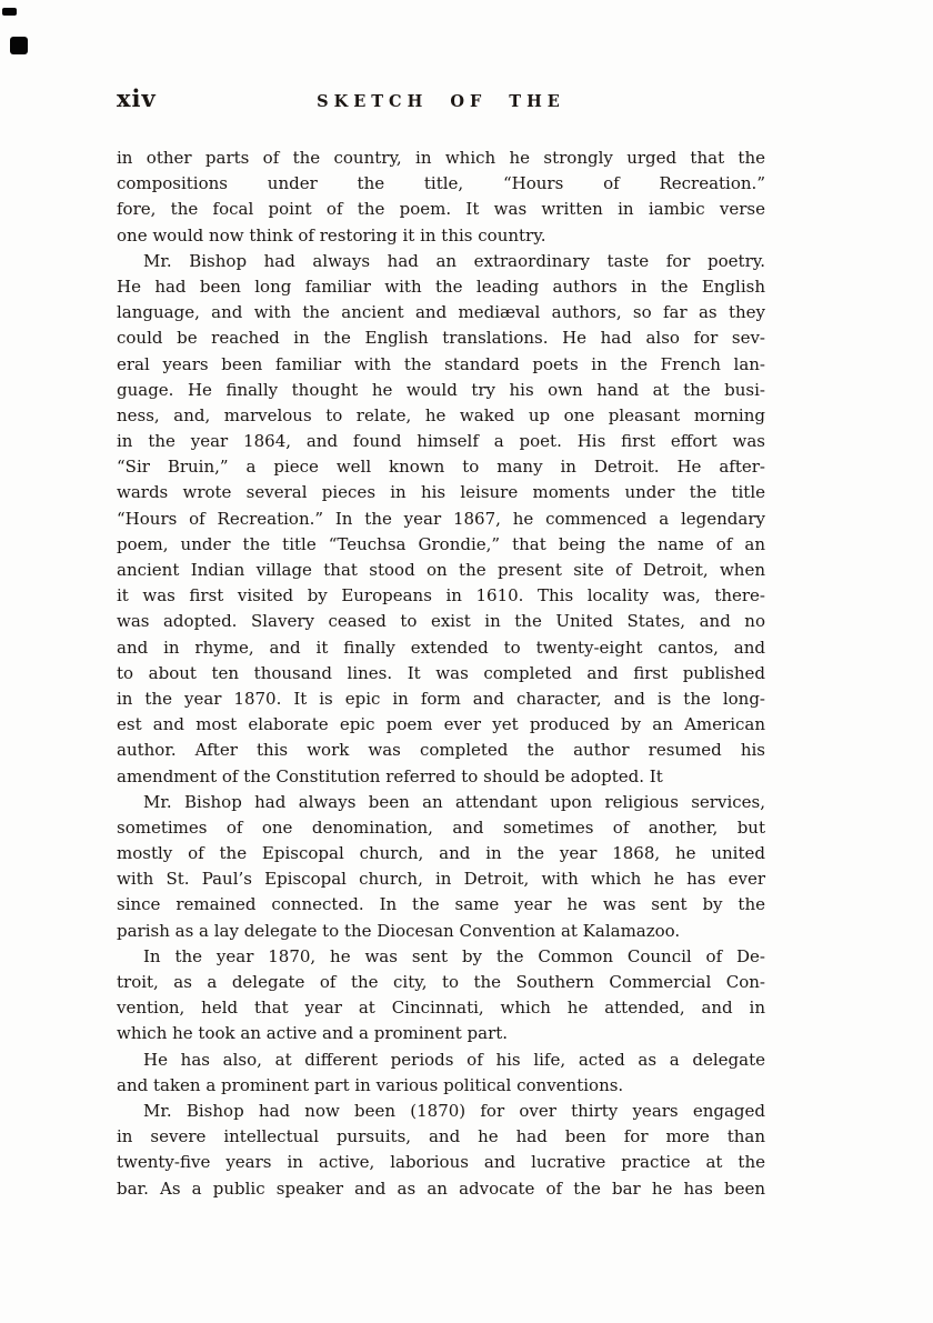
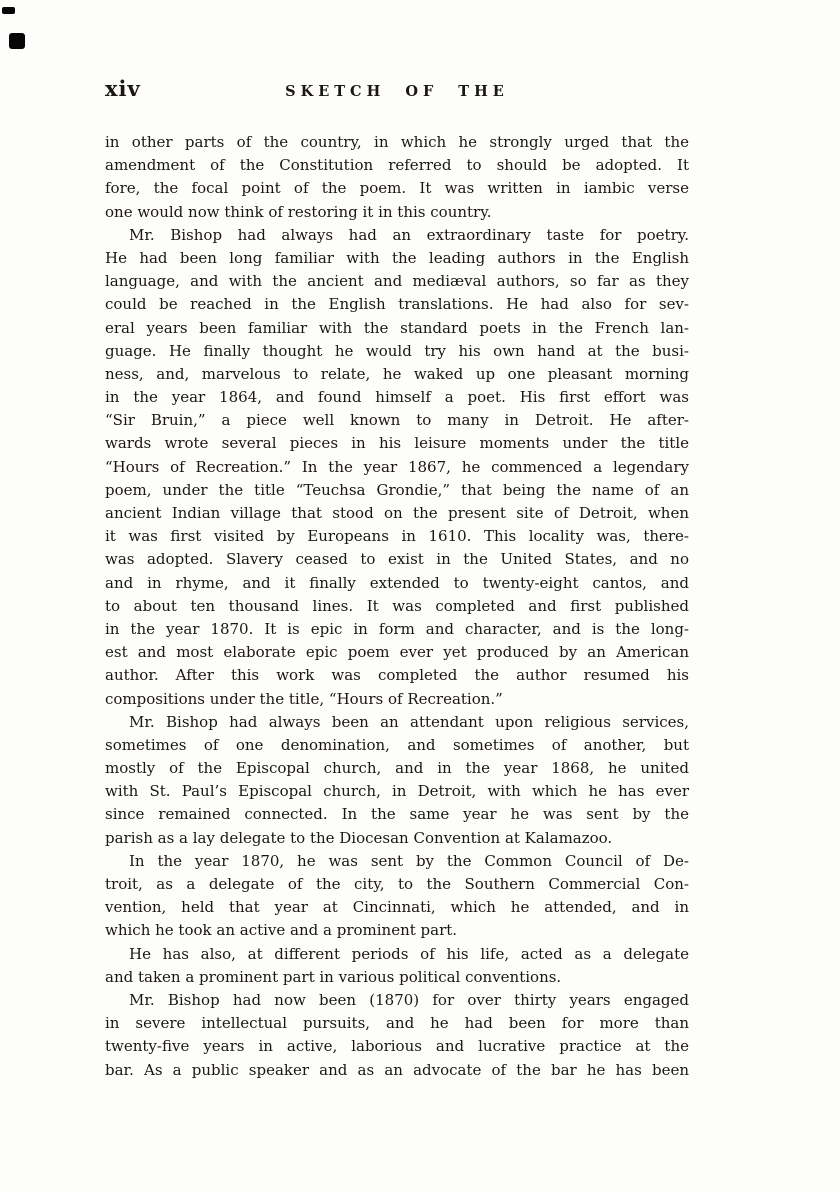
  xiv
  SKETCH OF THE
  in other parts of the country, in which he strongly urged that the
- compositions under the title, “Hours of Recreation.”
+ amendment of the Constitution referred to should be adopted. It
  fore, the focal point of the poem. It was written in iambic verse
  one would now think of restoring it in this country.
  Mr. Bishop had always had an extraordinary taste for poetry.
  He had been long familiar with the leading authors in the English
  language, and with the ancient and mediæval authors, so far as they
  could be reached in the English translations. He had also for sev-
  eral years been familiar with the standard poets in the French lan-
  guage. He finally thought he would try his own hand at the busi-
  ness, and, marvelous to relate, he waked up one pleasant morning
  in the year 1864, and found himself a poet. His first effort was
  “Sir Bruin,” a piece well known to many in Detroit. He after-
  wards wrote several pieces in his leisure moments under the title
  “Hours of Recreation.” In the year 1867, he commenced a legendary
  poem, under the title “Teuchsa Grondie,” that being the name of an
  ancient Indian village that stood on the present site of Detroit, when
  it was first visited by Europeans in 1610. This locality was, there-
  was adopted. Slavery ceased to exist in the United States, and no
  and in rhyme, and it finally extended to twenty-eight cantos, and
  to about ten thousand lines. It was completed and first published
  in the year 1870. It is epic in form and character, and is the long-
  est and most elaborate epic poem ever yet produced by an American
  author. After this work was completed the author resumed his
- amendment of the Constitution referred to should be adopted. It
+ compositions under the title, “Hours of Recreation.”
  Mr. Bishop had always been an attendant upon religious services,
  sometimes of one denomination, and sometimes of another, but
  mostly of the Episcopal church, and in the year 1868, he united
  with St. Paul’s Episcopal church, in Detroit, with which he has ever
  since remained connected. In the same year he was sent by the
  parish as a lay delegate to the Diocesan Convention at Kalamazoo.
  In the year 1870, he was sent by the Common Council of De-
  troit, as a delegate of the city, to the Southern Commercial Con-
  vention, held that year at Cincinnati, which he attended, and in
  which he took an active and a prominent part.
  He has also, at different periods of his life, acted as a delegate
  and taken a prominent part in various political conventions.
  Mr. Bishop had now been (1870) for over thirty years engaged
  in severe intellectual pursuits, and he had been for more than
  twenty-five years in active, laborious and lucrative practice at the
  bar. As a public speaker and as an advocate of the bar he has been
